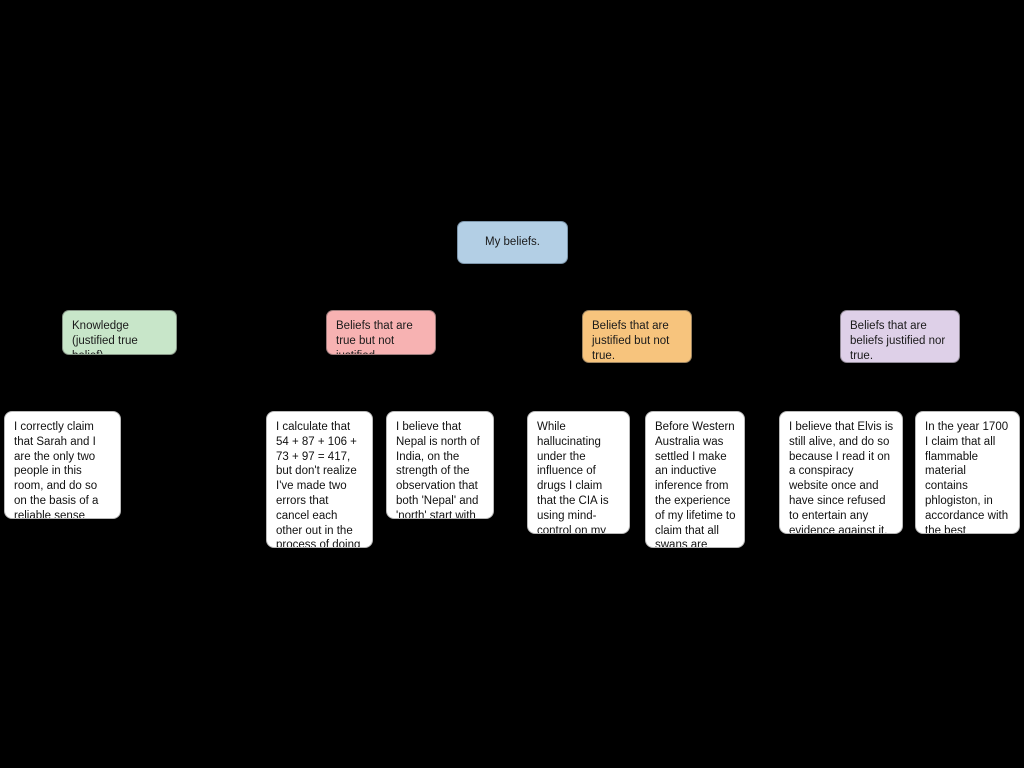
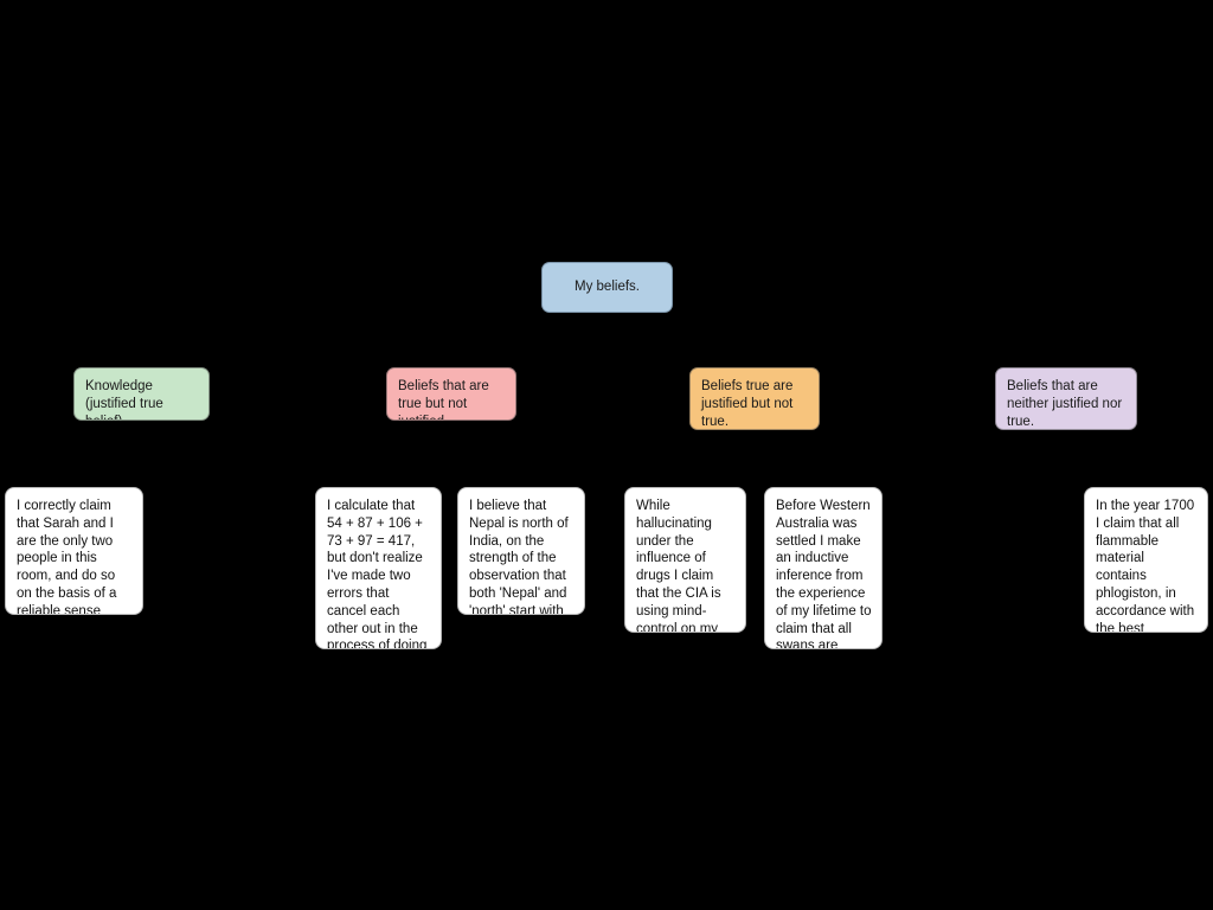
  My beliefs.
  Knowledge (justified true
  Beliefs that are true but not
- Beliefs that are justified but not true.
+ Beliefs true are justified but not true.
- Beliefs that are beliefs justified nor true.
+ Beliefs that are neither justified nor true.
  I correctly claim that Sarah and I are the only two people in this room, and do so on the basis of a reliable sense
  I calculate that 54 + 87 + 106 + 73 + 97 = 417, but don't realize I've made two errors that cancel each other out in the process of doing
  I believe that Nepal is north of India, on the strength of the observation that both 'Nepal' and 'north' start with
  While hallucinating under the influence of drugs I claim that the CIA is using mind-control on my
  Before Western Australia was settled I make an inductive inference from the experience of my lifetime to claim that all swans are
- I believe that Elvis is still alive, and do so because I read it on a conspiracy website once and have since refused to entertain any evidence against it.
  In the year 1700 I claim that all flammable material contains phlogiston, in accordance with the best
